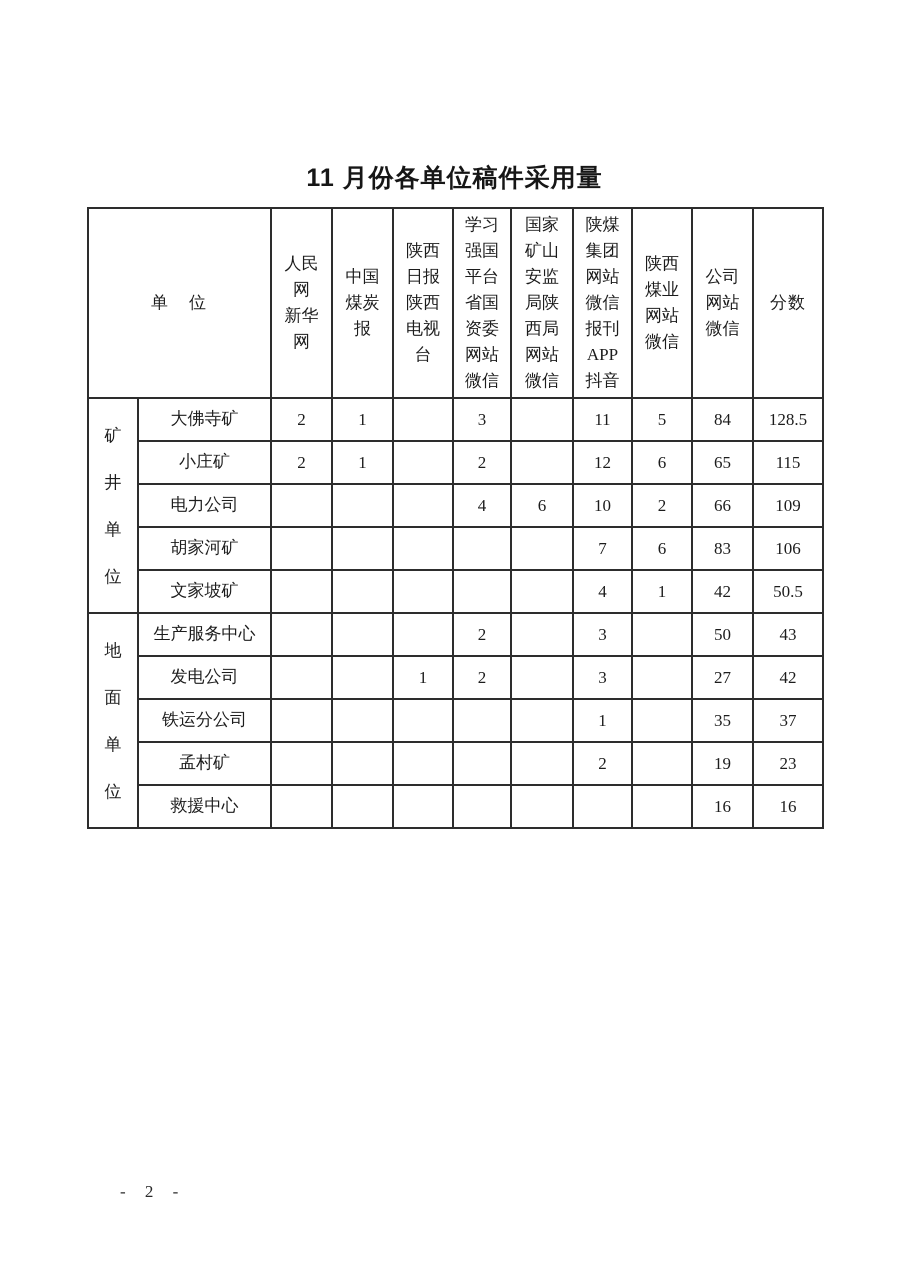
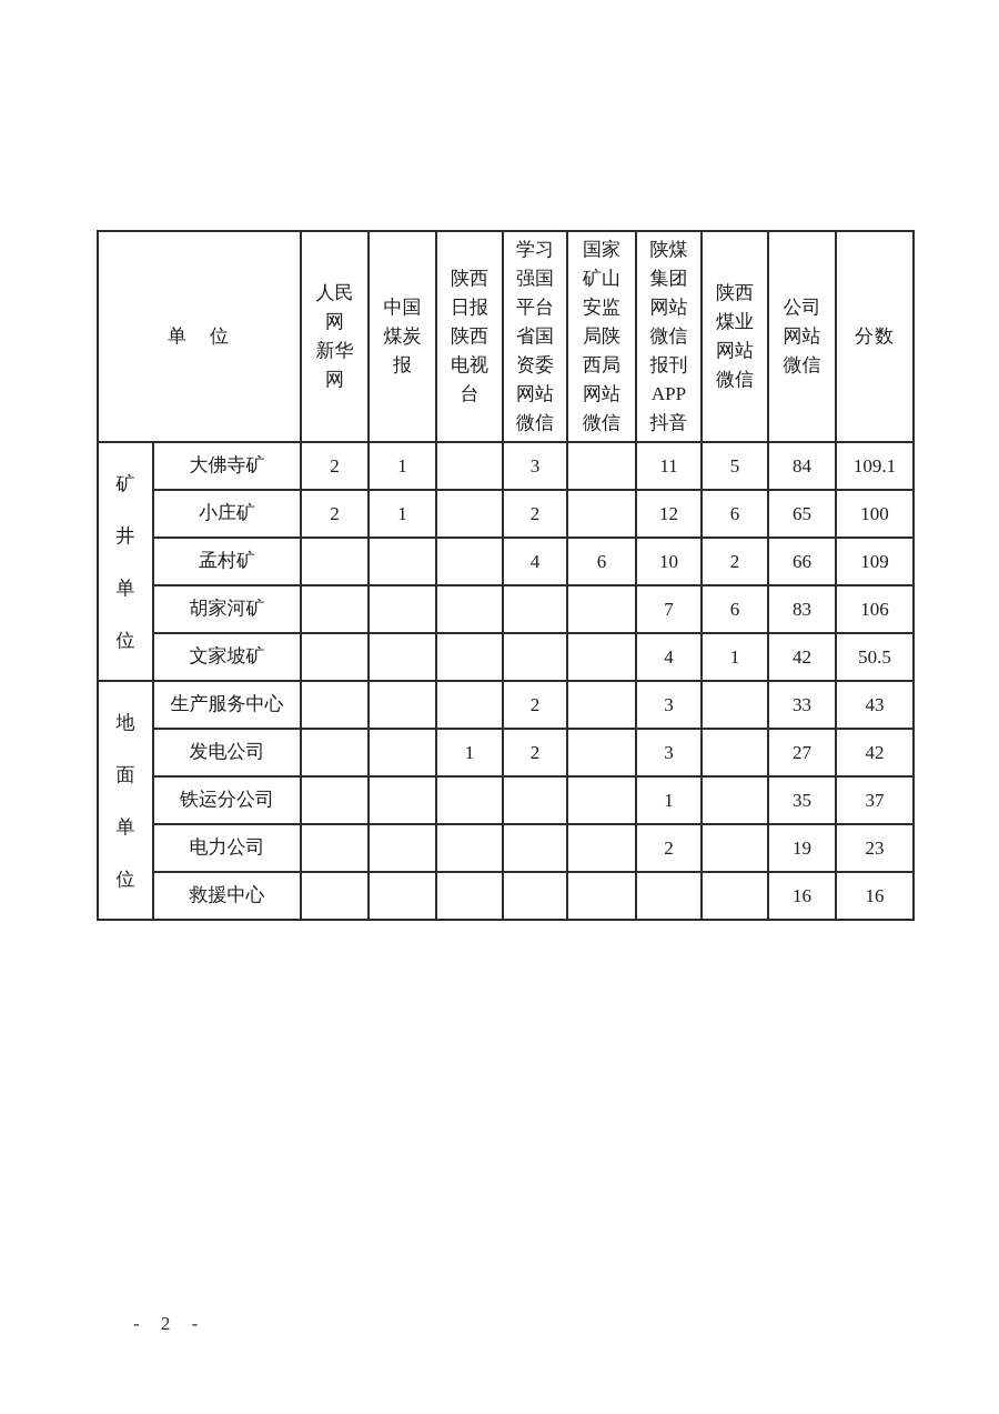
- 11 月份各单位稿件采用量
  单 位	人民 网 新华 网	中国 煤炭 报	陕西 日报 陕西 电视 台	学习 强国 平台 省国 资委 网站 微信	国家 矿山 安监 局陕 西局 网站 微信	陕煤 集团 网站 微信 报刊 APP 抖音	陕西 煤业 网站 微信	公司 网站 微信	分数
- 矿 井 单 位	大佛寺矿	2	1		3		11	5	84	128.5
+ 矿 井 单 位	大佛寺矿	2	1		3		11	5	84	109.1
- 小庄矿	2	1		2		12	6	65	115
+ 小庄矿	2	1		2		12	6	65	100
- 电力公司				4	6	10	2	66	109
+ 孟村矿				4	6	10	2	66	109
  胡家河矿						7	6	83	106
  文家坡矿						4	1	42	50.5
- 地 面 单 位	生产服务中心				2		3		50	43
+ 地 面 单 位	生产服务中心				2		3		33	43
  发电公司			1	2		3		27	42
  铁运分公司						1		35	37
- 孟村矿						2		19	23
+ 电力公司						2		19	23
  救援中心								16	16
  - 2 -
